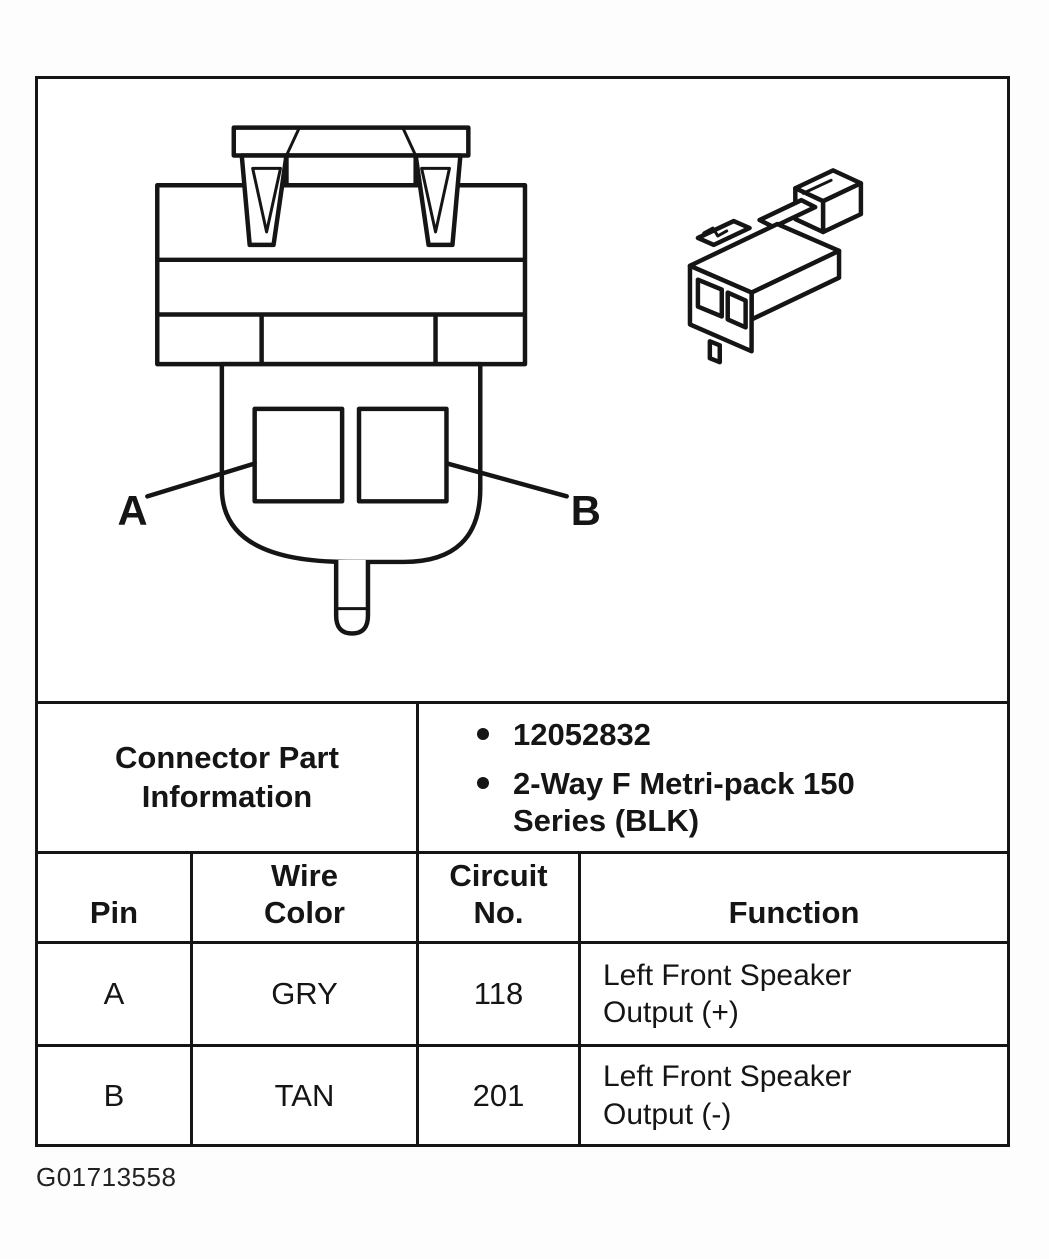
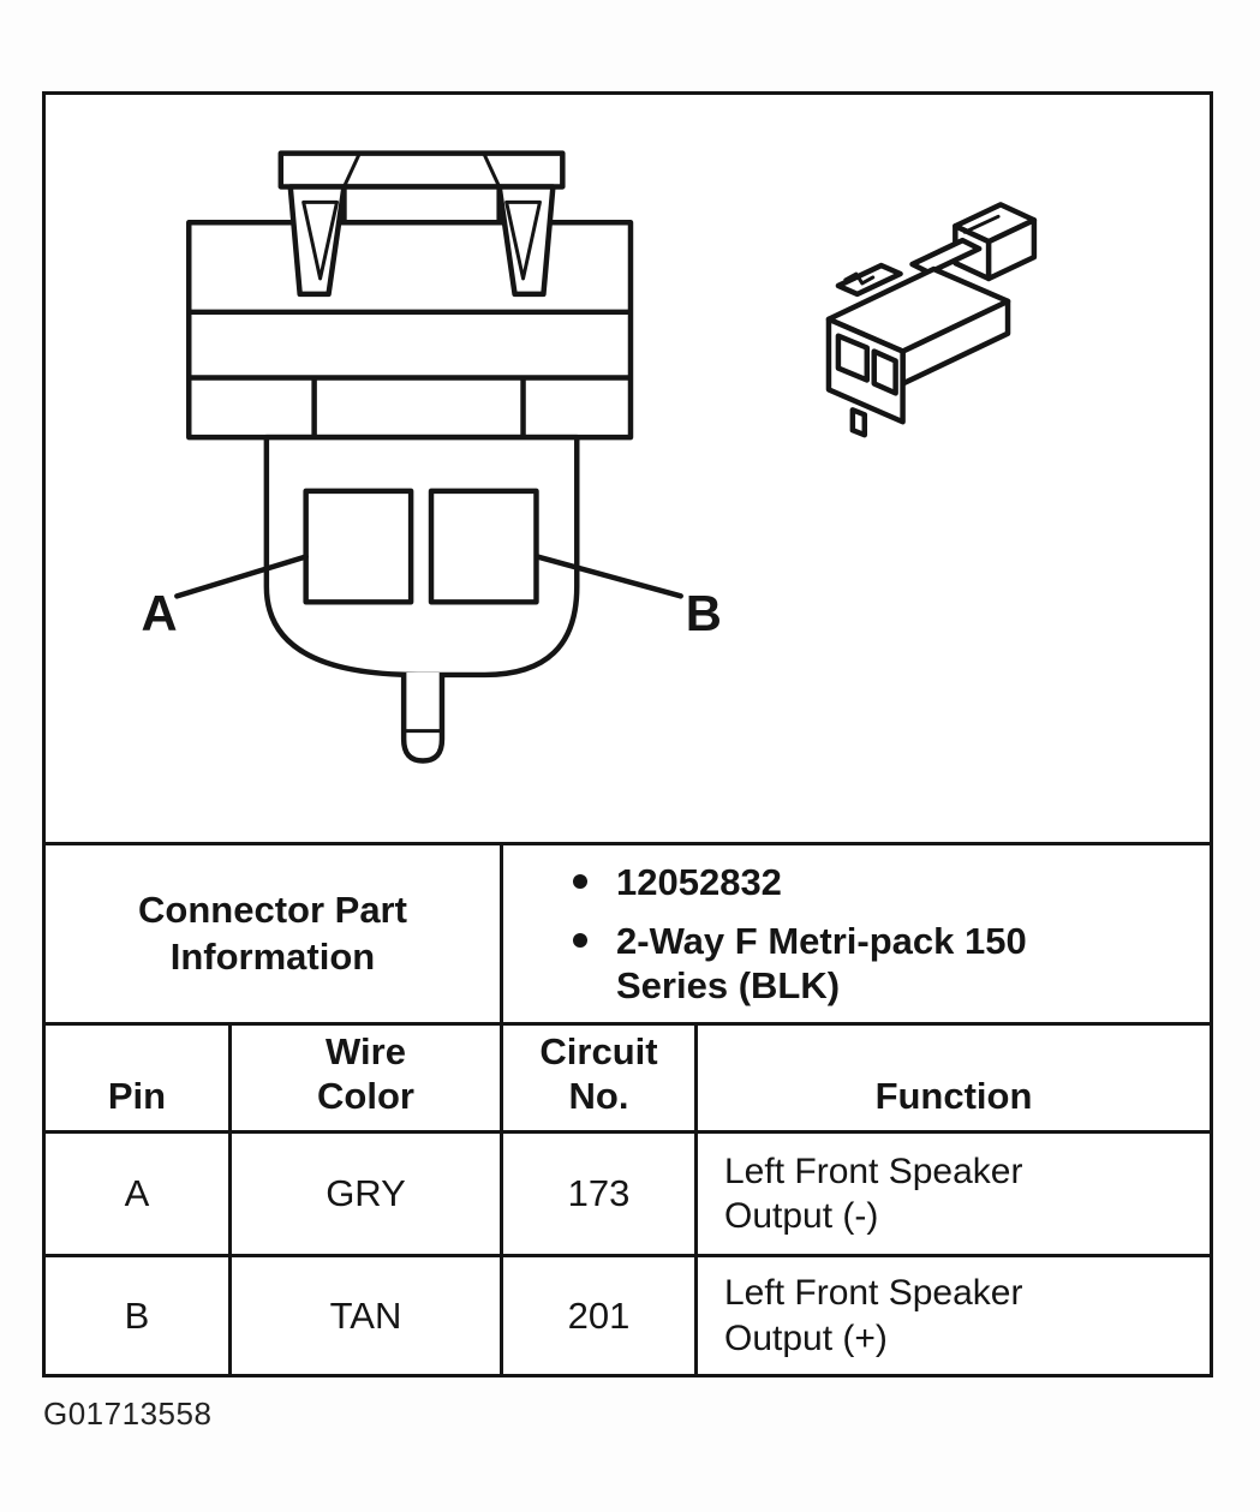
  A
  B
  Connector Part Information
  12052832
  2-Way F Metri-pack 150 Series (BLK)
  Pin
  Wire Color
  Circuit No.
  Function
  A
  GRY
- 118
+ 173
- Left Front Speaker Output (+)
+ Left Front Speaker Output (-)
  B
  TAN
  201
- Left Front Speaker Output (-)
+ Left Front Speaker Output (+)
  G01713558
